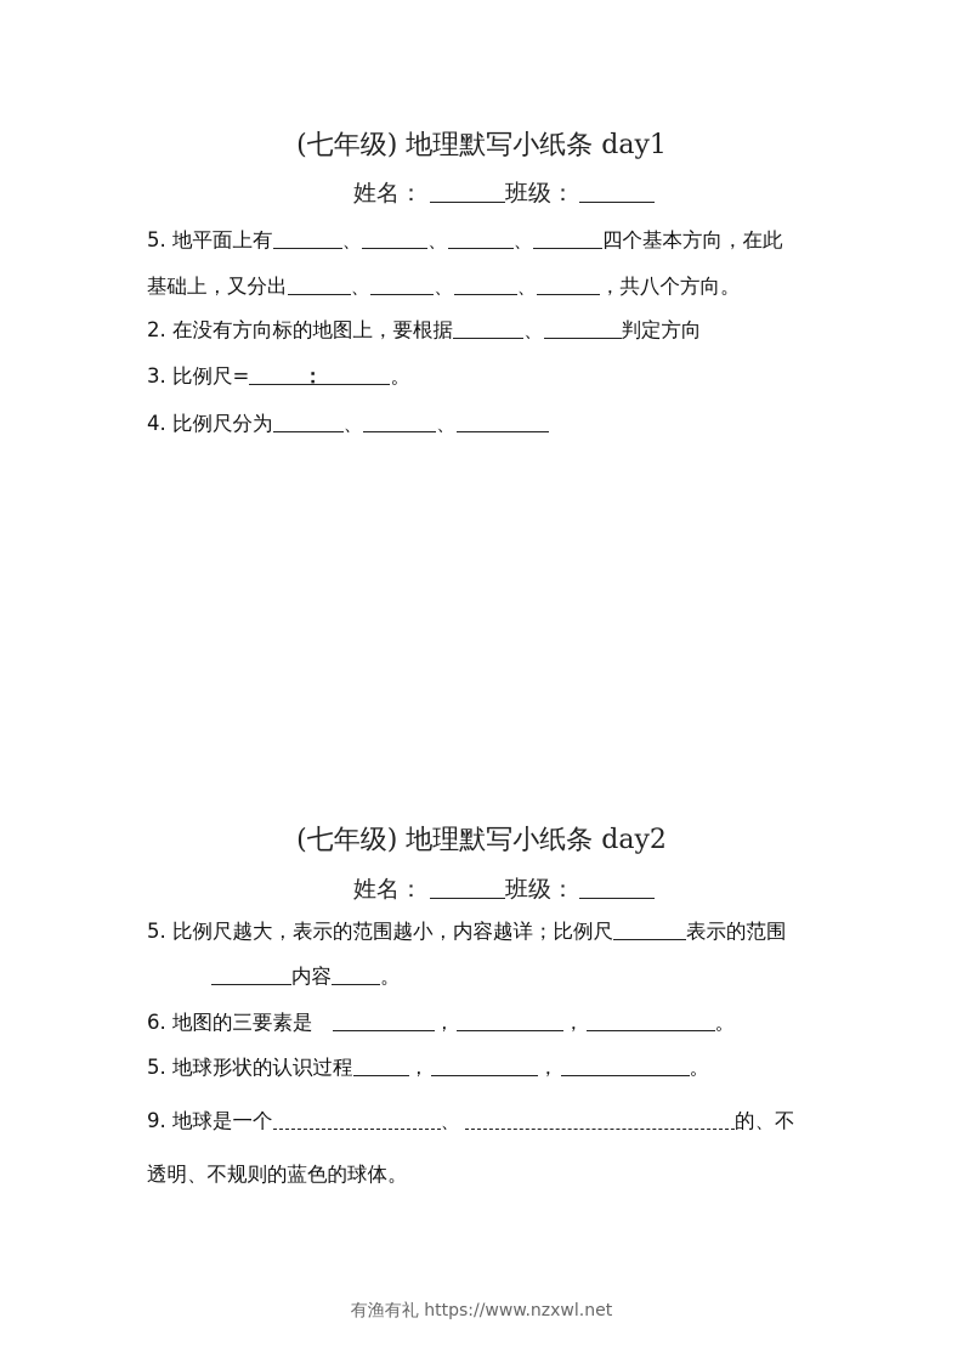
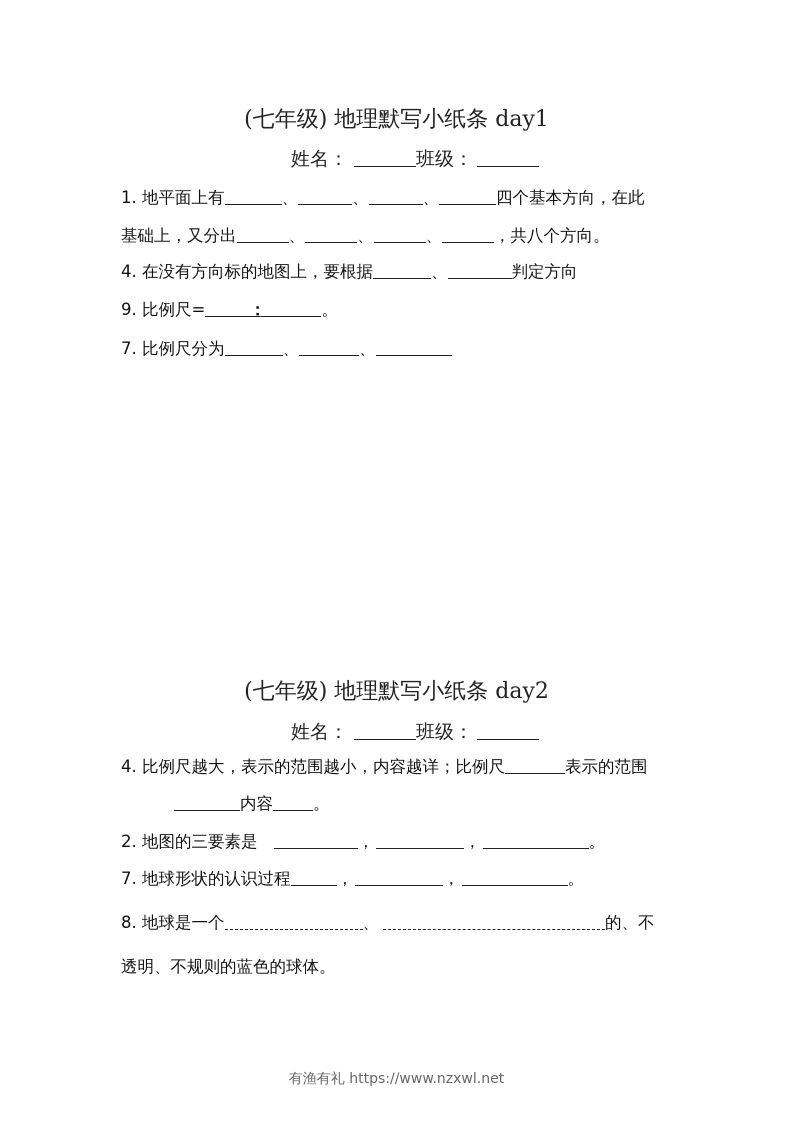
  (七年级) 地理默写小纸条 day1
  姓名： 班级：
- 5. 地平面上有 、 、 、 四个基本方向，在此
+ 1. 地平面上有 、 、 、 四个基本方向，在此
  基础上，又分出 、 、 、 ，共八个方向。
- 2. 在没有方向标的地图上，要根据 、 判定方向
+ 4. 在没有方向标的地图上，要根据 、 判定方向
- 3. 比例尺=
+ 9. 比例尺=
  ：
  。
- 4. 比例尺分为 、 、
+ 7. 比例尺分为 、 、
  (七年级) 地理默写小纸条 day2
  姓名： 班级：
- 5. 比例尺越大，表示的范围越小，内容越详；比例尺 表示的范围
+ 4. 比例尺越大，表示的范围越小，内容越详；比例尺 表示的范围
  内容 。
- 6. 地图的三要素是 ， ， 。
+ 2. 地图的三要素是 ， ， 。
- 5. 地球形状的认识过程 ， ， 。
+ 7. 地球形状的认识过程 ， ， 。
- 9. 地球是一个 、 的、不
+ 8. 地球是一个 、 的、不
  透明、不规则的蓝色的球体。
  有渔有礼 https://www.nzxwl.net
